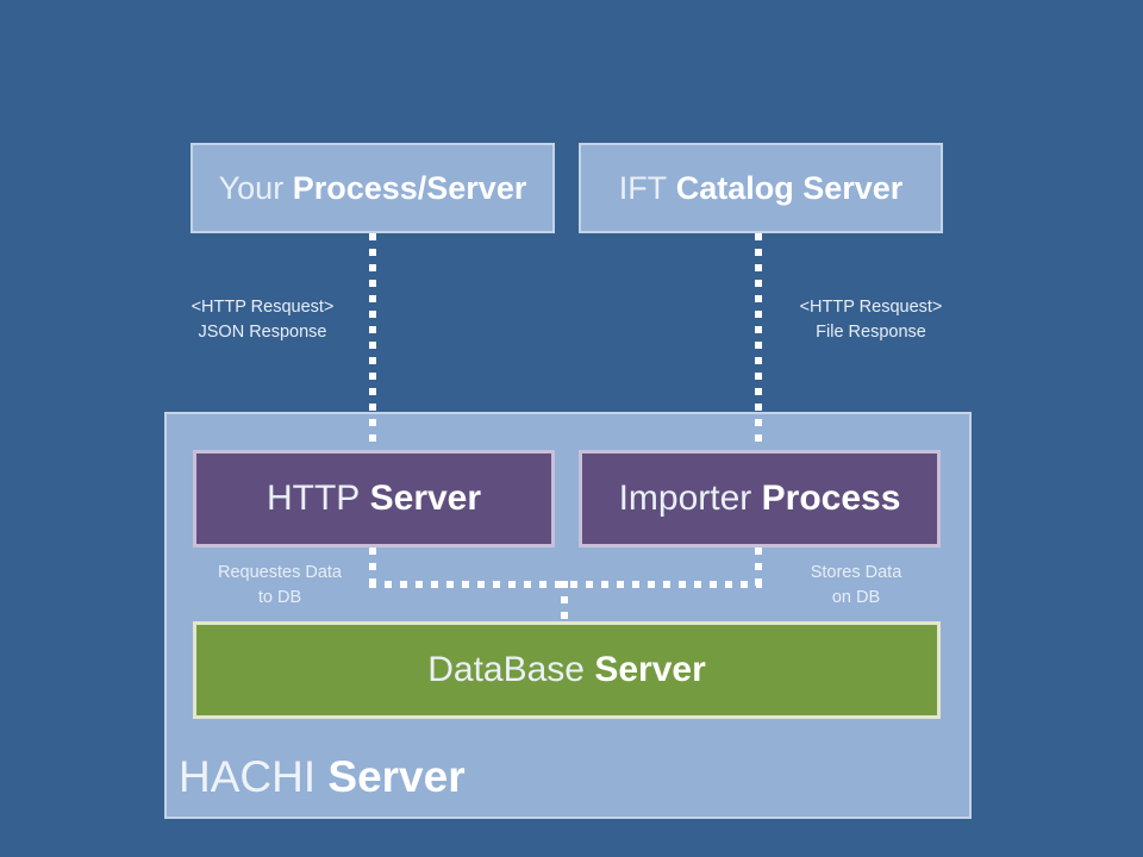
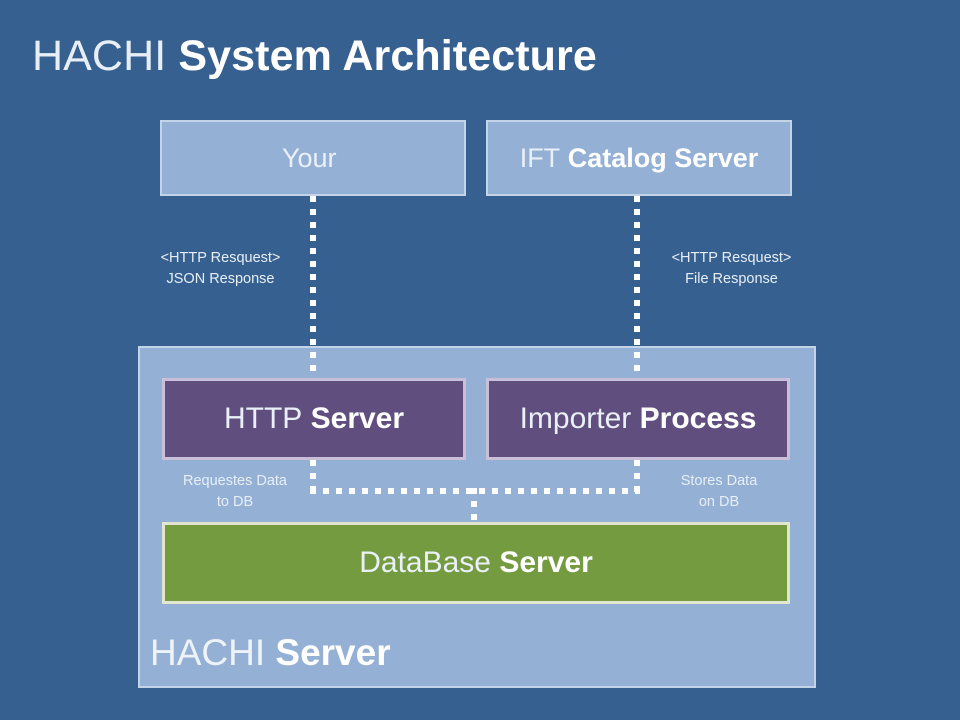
+ HACHI System Architecture
  Your
- Process/Server
  IFT
  Catalog Server
  <HTTP Resquest>
  JSON Response
  <HTTP Resquest>
  File Response
  HTTP
  Server
  Importer
  Process
  Requestes Data
  to DB
  Stores Data
  on DB
  DataBase
  Server
  HACHI Server
